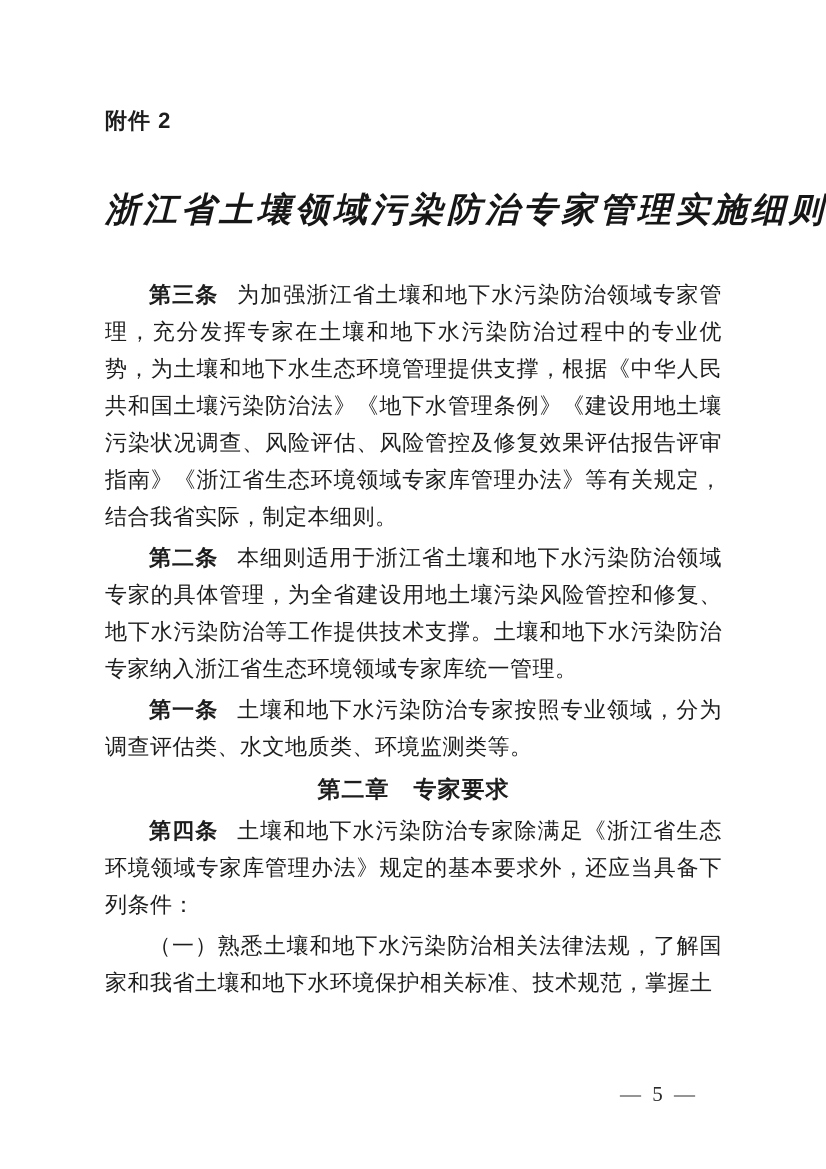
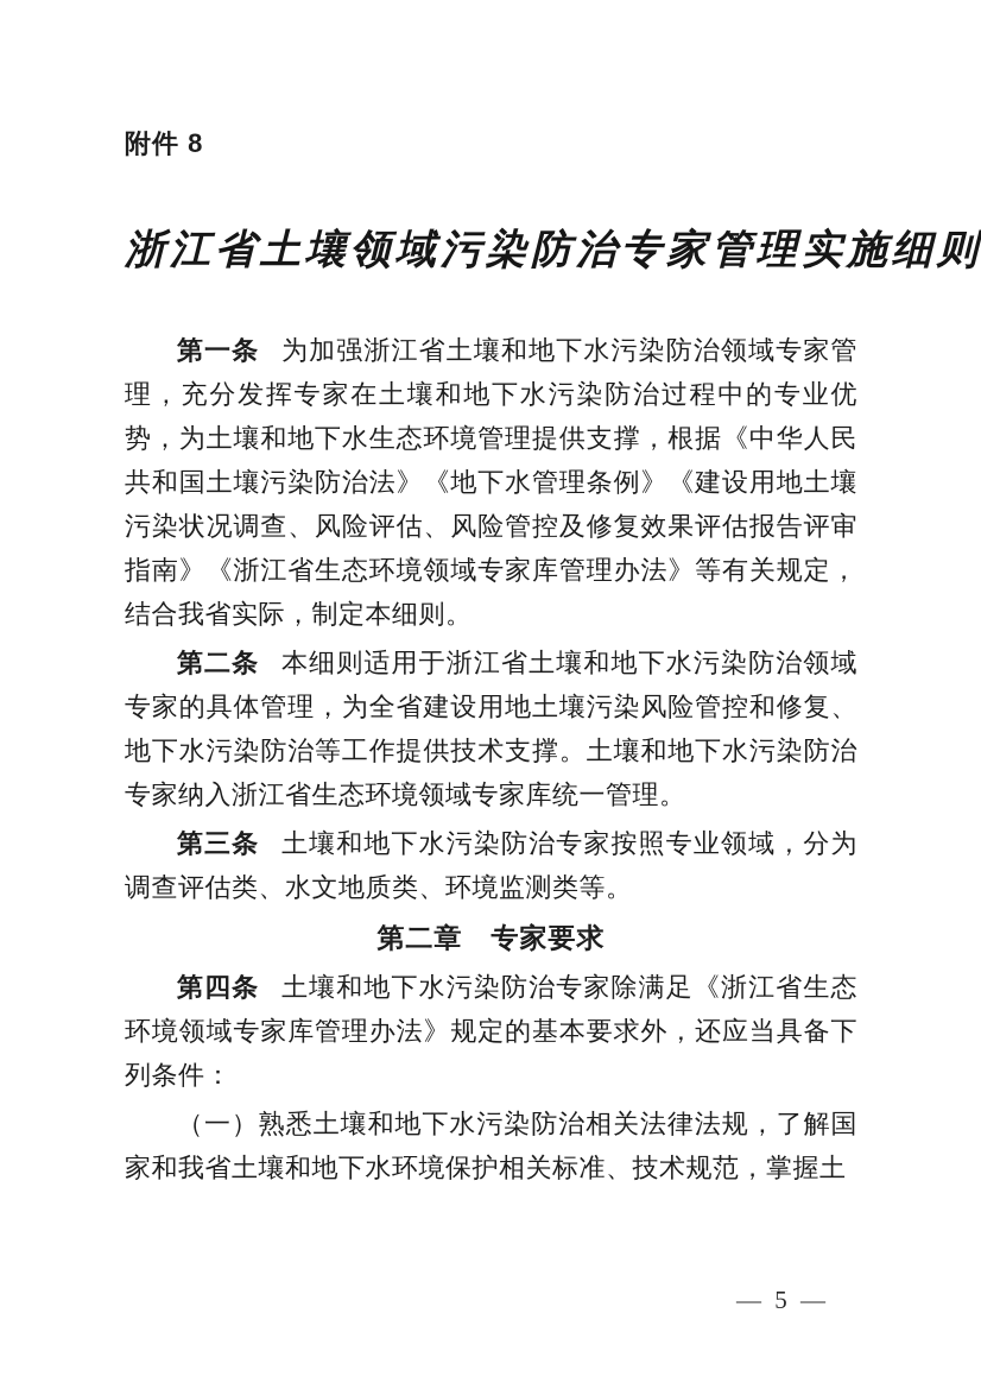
- 附件 2
+ 附件 8
  浙江省土壤领域污染防治专家管理实施细则
- 第三条 为加强浙江省土壤和地下水污染防治领域专家管理，充分发挥专家在土壤和地下水污染防治过程中的专业优势，为土壤和地下水生态环境管理提供支撑，根据《中华人民共和国土壤污染防治法》《地下水管理条例》《建设用地土壤污染状况调查、风险评估、风险管控及修复效果评估报告评审指南》《浙江省生态环境领域专家库管理办法》等有关规定，结合我省实际，制定本细则。
+ 第一条 为加强浙江省土壤和地下水污染防治领域专家管理，充分发挥专家在土壤和地下水污染防治过程中的专业优势，为土壤和地下水生态环境管理提供支撑，根据《中华人民共和国土壤污染防治法》《地下水管理条例》《建设用地土壤污染状况调查、风险评估、风险管控及修复效果评估报告评审指南》《浙江省生态环境领域专家库管理办法》等有关规定，结合我省实际，制定本细则。
  第二条 本细则适用于浙江省土壤和地下水污染防治领域专家的具体管理，为全省建设用地土壤污染风险管控和修复、地下水污染防治等工作提供技术支撑。土壤和地下水污染防治专家纳入浙江省生态环境领域专家库统一管理。
- 第一条 土壤和地下水污染防治专家按照专业领域，分为调查评估类、水文地质类、环境监测类等。
+ 第三条 土壤和地下水污染防治专家按照专业领域，分为调查评估类、水文地质类、环境监测类等。
  第二章 专家要求
  第四条 土壤和地下水污染防治专家除满足《浙江省生态环境领域专家库管理办法》规定的基本要求外，还应当具备下列条件：
  （一）熟悉土壤和地下水污染防治相关法律法规，了解国家和我省土壤和地下水环境保护相关标准、技术规范，掌握土
  — 5 —
